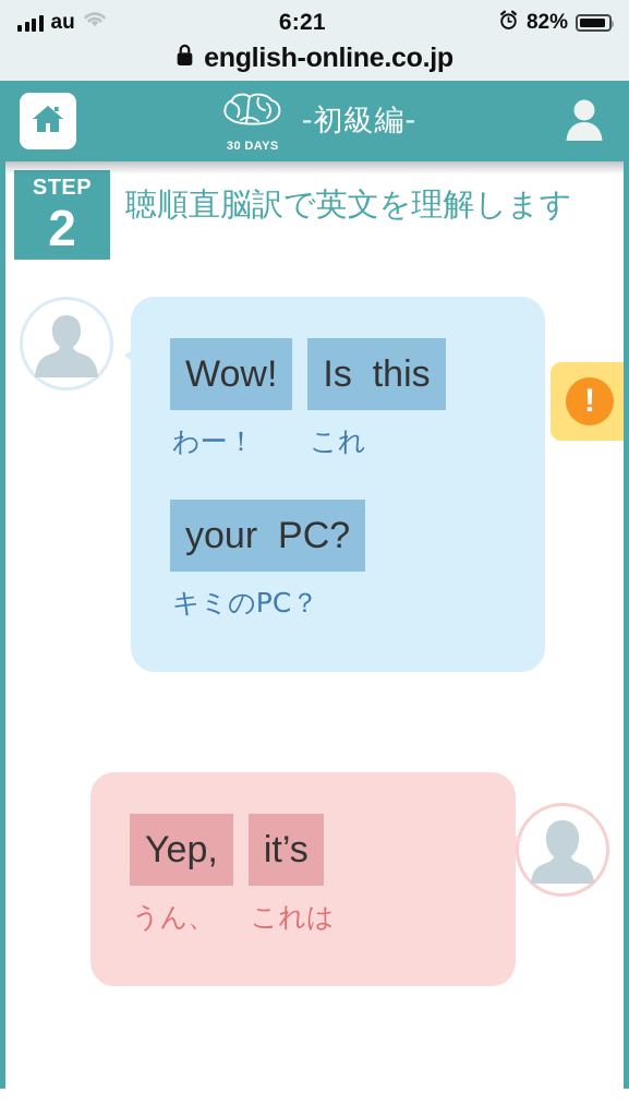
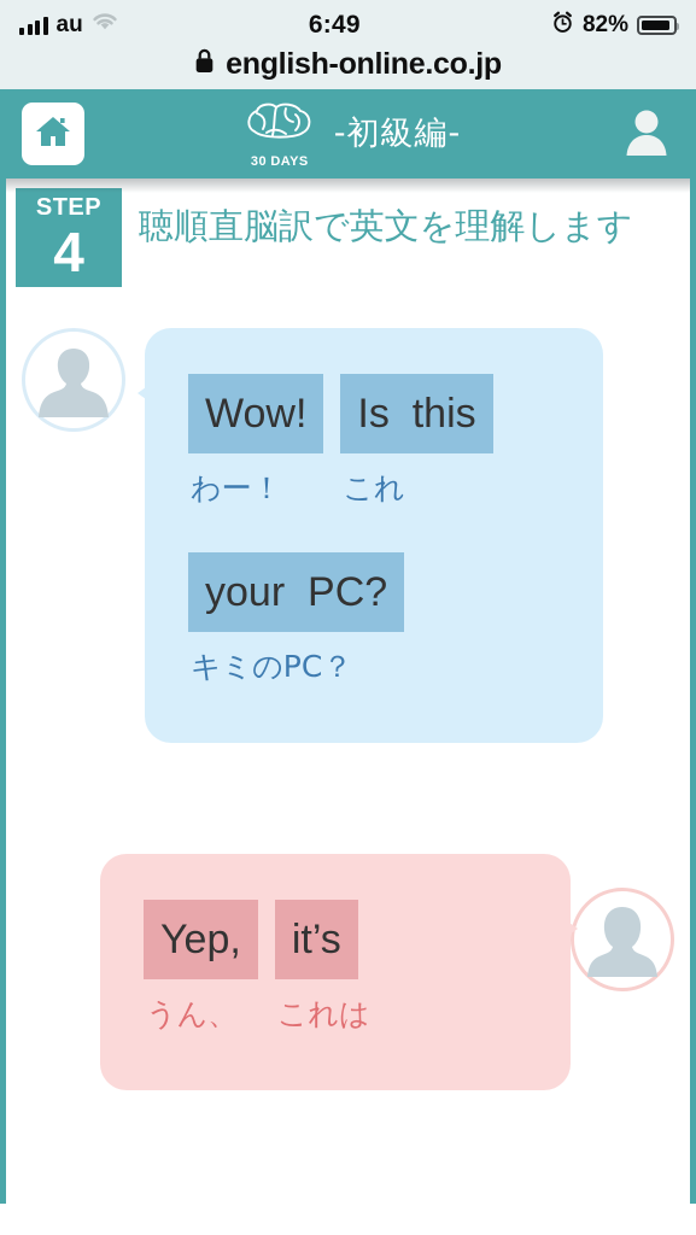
  au
- 6:21
+ 6:49
  82%
  english-online.co.jp
  30 DAYS
  -初級編-
  STEP
- 2
+ 4
  聴順直脳訳で英文を理解します
- !
  Wow!
  わー！
  Is this
  これ
  your PC?
  キミのPC？
  Yep,
  うん、
  it’s
  これは
